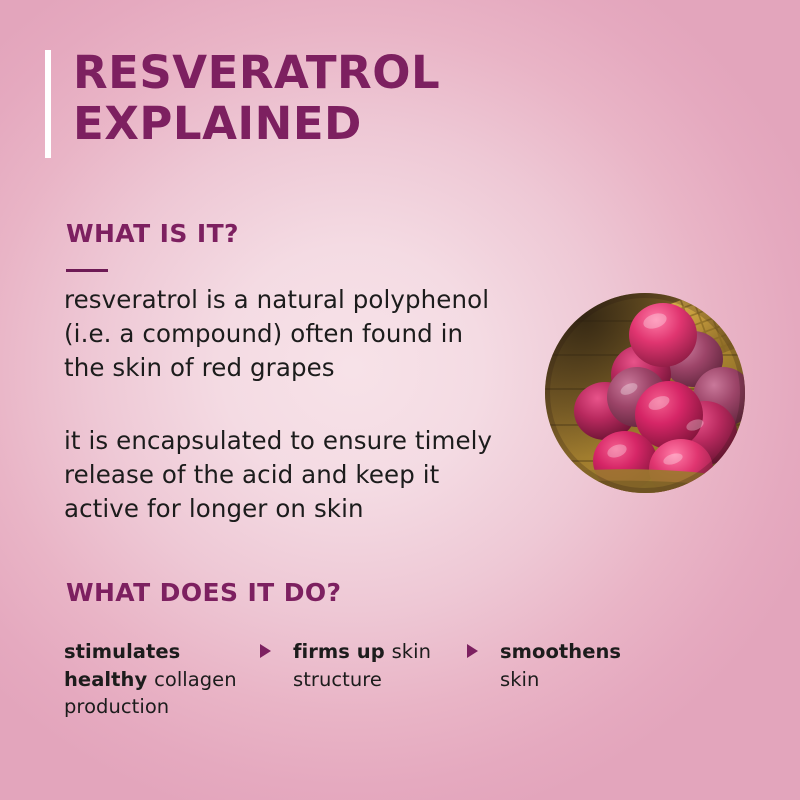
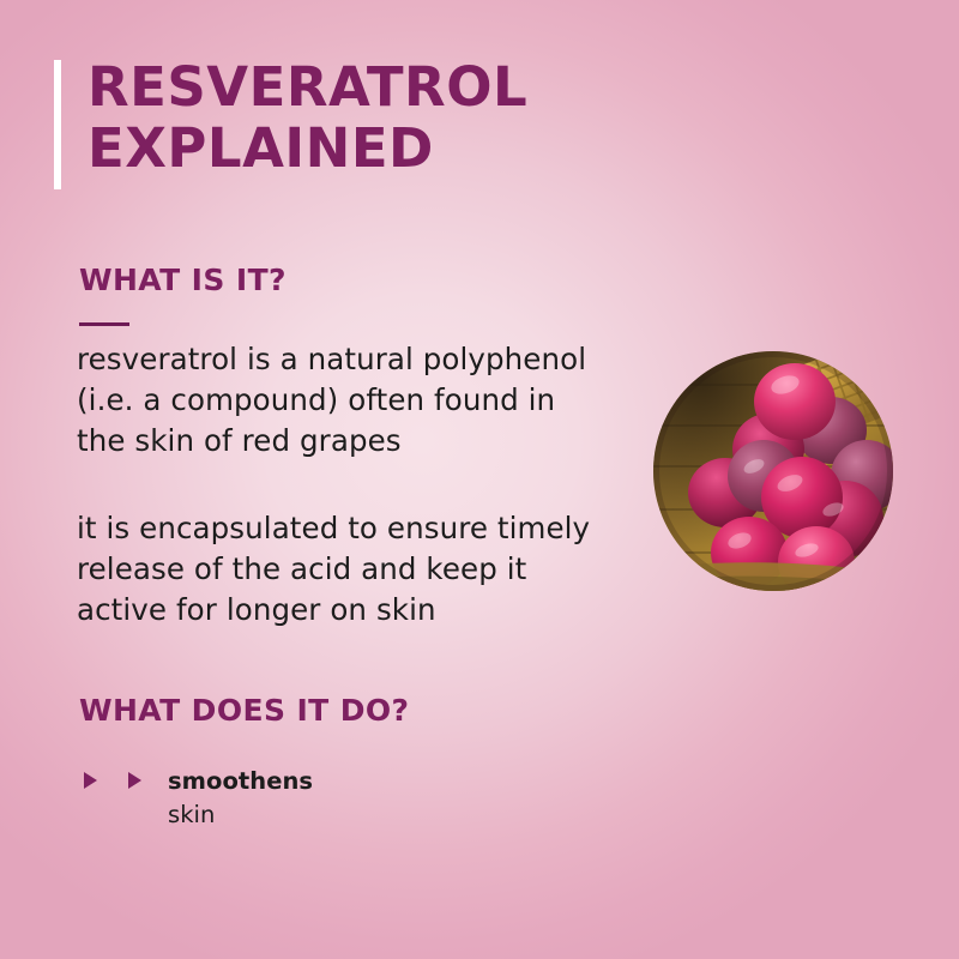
  RESVERATROL
  EXPLAINED
  WHAT IS IT?
  resveratrol is a natural polyphenol
  (i.e. a compound) often found in
  the skin of red grapes
  it is encapsulated to ensure timely
  release of the acid and keep it
  active for longer on skin
  WHAT DOES IT DO?
- stimulates healthy collagen production
- firms up skin structure
  smoothens skin
